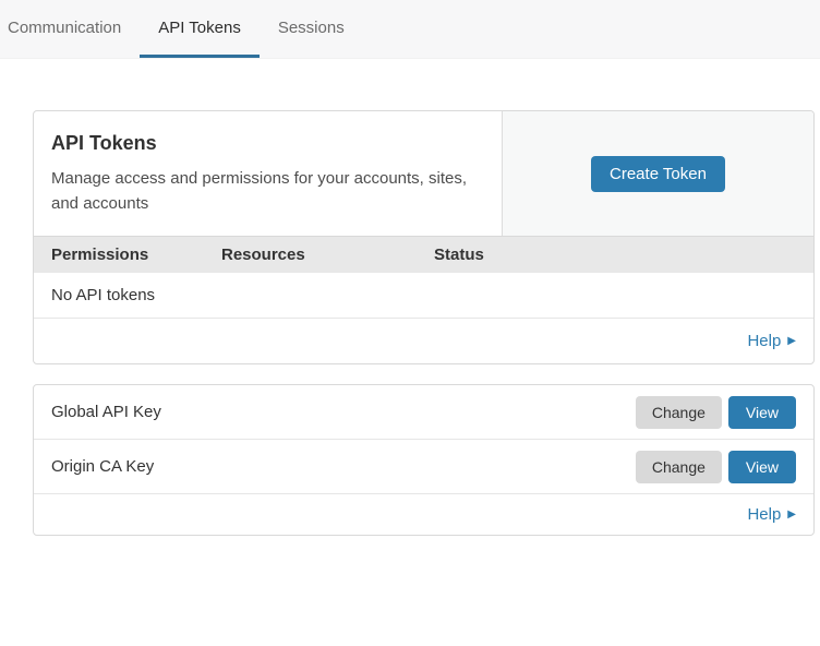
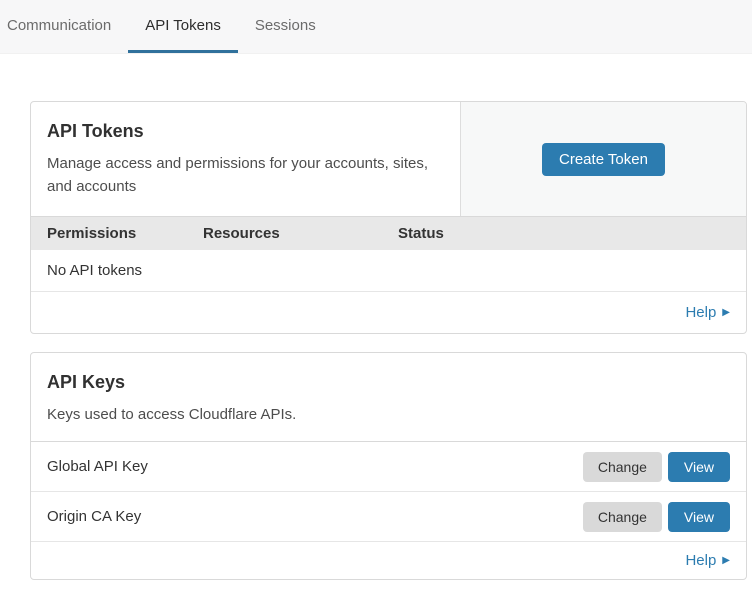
  Communication
  API Tokens
  Sessions
  API Tokens
  Manage access and permissions for your accounts, sites, and accounts
  Create Token
  Permissions
  Resources
  Status
  No API tokens
  Help
  ▶
+ API Keys
+ Keys used to access Cloudflare APIs.
  Global API Key
  Change
  View
  Origin CA Key
  Change
  View
  Help
  ▶
